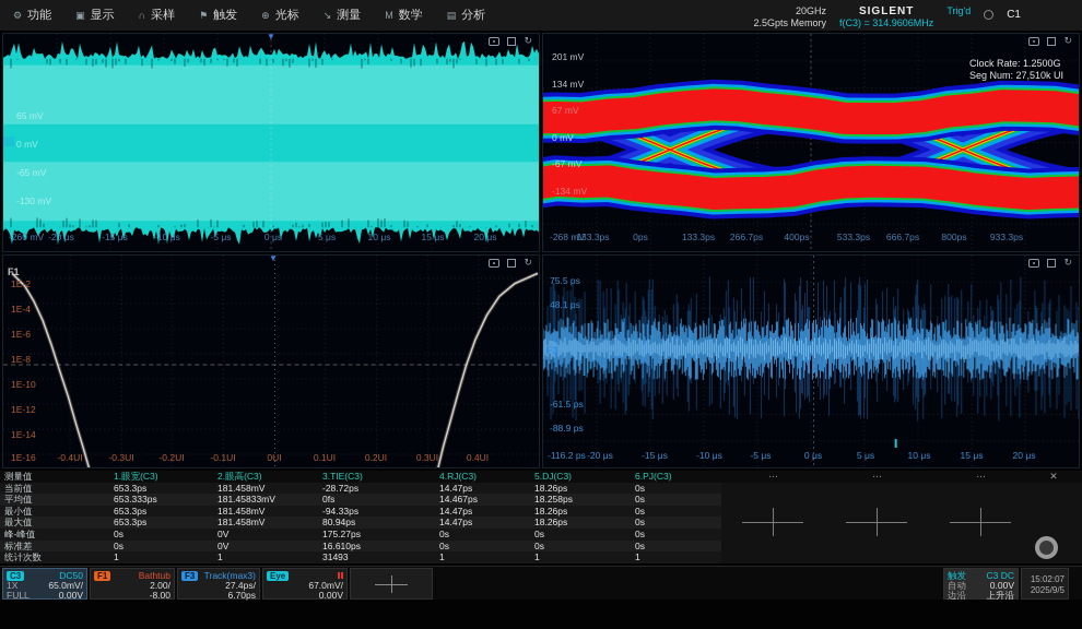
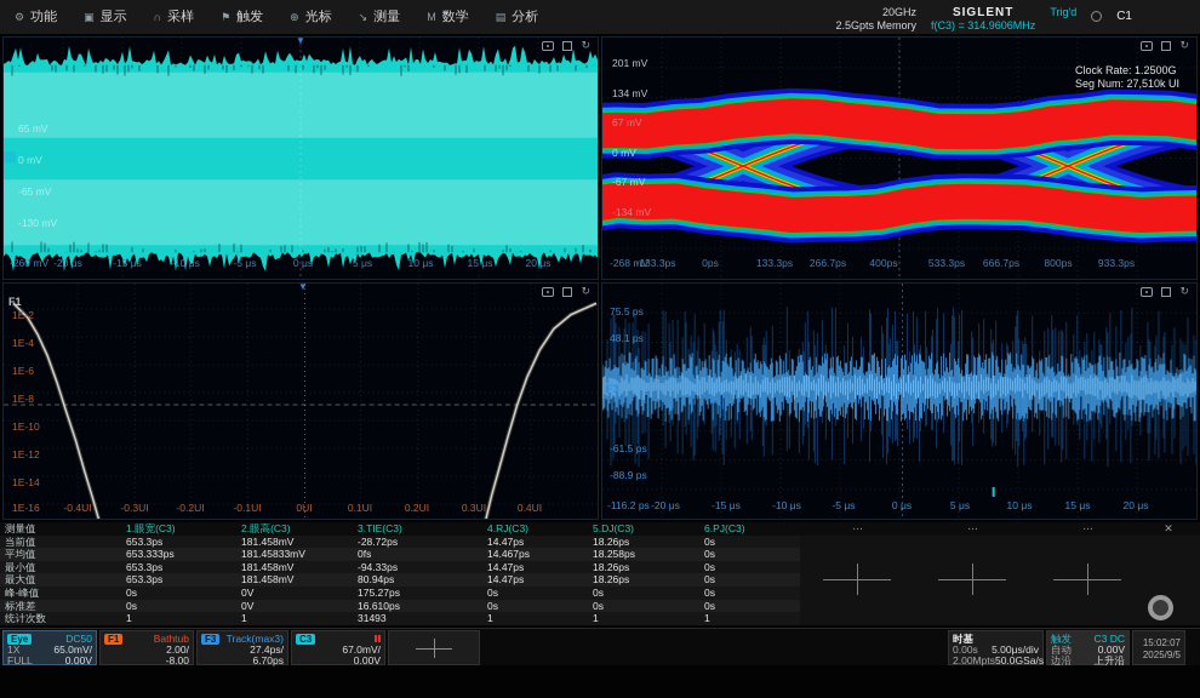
  ⚙
  功能
  ▣
  显示
  ∩
  采样
  ⚑
  触发
  ⊕
  光标
  ↘
  测量
  M
  数学
  ▤
  分析
  20GHz
  2.5Gpts Memory
  SIGLENT
  f(C3) = 314.9606MHz
  Trig'd
  C1
  ↻
  ▼
  -20 μs
  -15 μs
  -10 μs
  -5 μs
  0 μs
  5 μs
  10 μs
  15 μs
  20 μs
  -260 mV
  65 mV
  0 mV
  -65 mV
  -130 mV
  ↻
  Clock Rate: 1.2500G
  Seg Num: 27,510k UI
  -133.3ps
  0ps
  133.3ps
  266.7ps
  400ps
  533.3ps
  666.7ps
  800ps
  933.3ps
  -268 mV
  201 mV
  134 mV
  67 mV
  0 mV
  -67 mV
  -134 mV
  ↻
  F1
  ▼
  1E-2
  1E-4
  1E-6
  1E-8
  1E-10
  1E-12
  1E-14
  1E-16
  -0.4UI
  -0.3UI
  -0.2UI
  -0.1UI
  0UI
  0.1UI
  0.2UI
  0.3UI
  0.4UI
  ↻
  F3
  75.5 ps
  48.1 ps
  -61.5 ps
  -88.9 ps
  -116.2 ps
  -20 μs
  -15 μs
  -10 μs
  -5 μs
  0 μs
  5 μs
  10 μs
  15 μs
  20 μs
  测量值
  1.眼宽(C3)
  2.眼高(C3)
  3.TIE(C3)
  4.RJ(C3)
  5.DJ(C3)
  6.PJ(C3)
  ⋯
  ⋯
  ⋯
  ✕
  当前值
  653.3ps
  181.458mV
  -28.72ps
  14.47ps
  18.26ps
  0s
  平均值
  653.333ps
  181.45833mV
  0fs
  14.467ps
  18.258ps
  0s
  最小值
  653.3ps
  181.458mV
  -94.33ps
  14.47ps
  18.26ps
  0s
  最大值
  653.3ps
  181.458mV
  80.94ps
  14.47ps
  18.26ps
  0s
  峰-峰值
  0s
  0V
  175.27ps
  0s
  0s
  0s
  标准差
  0s
  0V
  16.610ps
  0s
  0s
  0s
  统计次数
  1
  1
  31493
  1
  1
  1
- C3
+ Eye
  DC50
  1X
  65.0mV/
  FULL
  0.00V
  F1
  Bathtub
  2.00/
  -8.00
  F3
  Track(max3)
  27.4ps/
  6.70ps
- Eye
+ C3
  67.0mV/
  0.00V
+ 时基
+ 0.00s
+ 5.00μs/div
+ 2.00Mpts
+ 50.0GSa/s
  触发
  C3 DC
  自动
  0.00V
  边沿
  上升沿
  15:02:07
  2025/9/5
